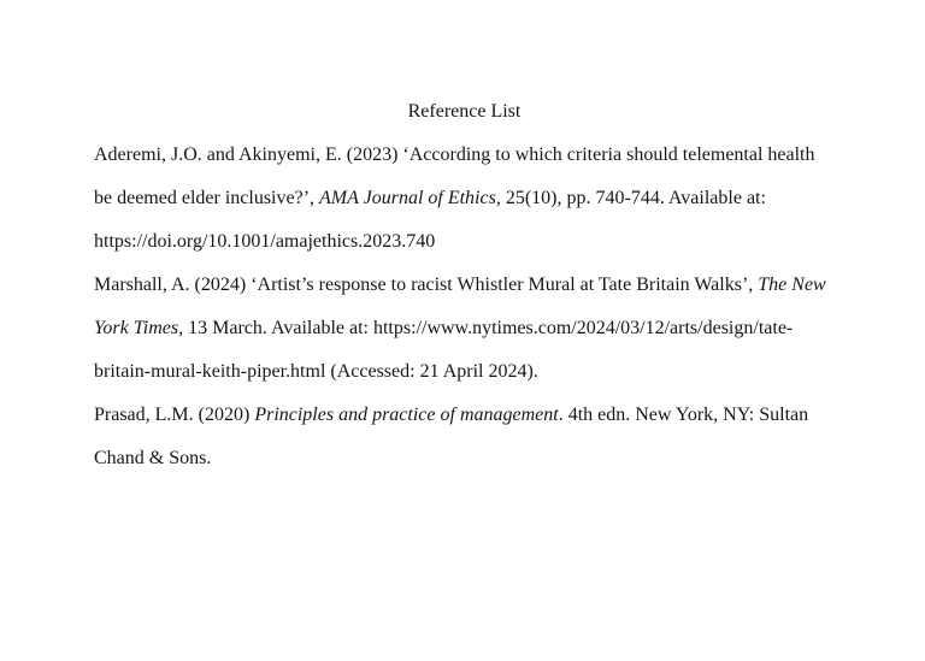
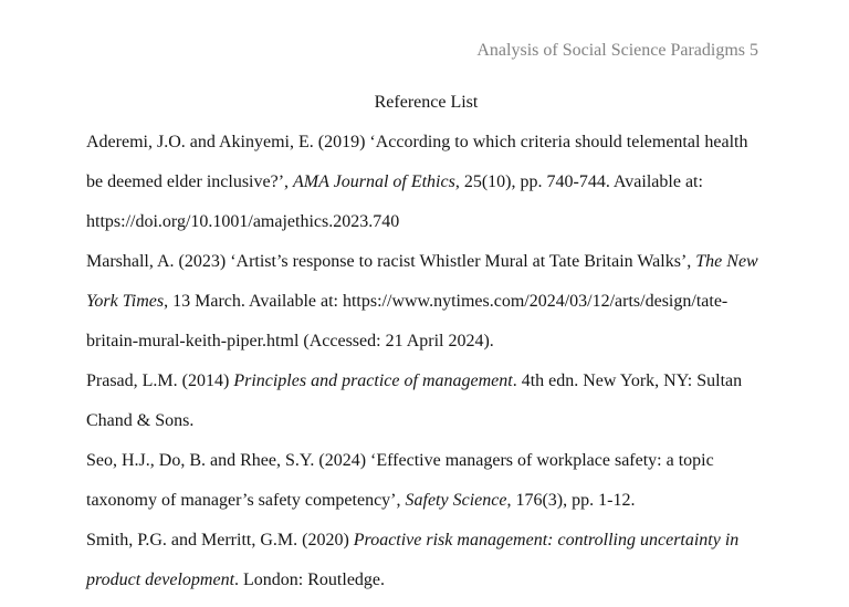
+ Analysis of Social Science Paradigms 5
  Reference List
- Aderemi, J.O. and Akinyemi, E. (2023) ‘According to which criteria should telemental health be deemed elder inclusive?’, AMA Journal of Ethics, 25(10), pp. 740-744. Available at: https://doi.org/10.1001/amajethics.2023.740
+ Aderemi, J.O. and Akinyemi, E. (2019) ‘According to which criteria should telemental health be deemed elder inclusive?’, AMA Journal of Ethics, 25(10), pp. 740-744. Available at: https://doi.org/10.1001/amajethics.2023.740
- Marshall, A. (2024) ‘Artist’s response to racist Whistler Mural at Tate Britain Walks’, The New York Times, 13 March. Available at: https://www.nytimes.com/2024/03/12/arts/design/tate-britain-mural-keith-piper.html (Accessed: 21 April 2024).
+ Marshall, A. (2023) ‘Artist’s response to racist Whistler Mural at Tate Britain Walks’, The New York Times, 13 March. Available at: https://www.nytimes.com/2024/03/12/arts/design/tate-britain-mural-keith-piper.html (Accessed: 21 April 2024).
- Prasad, L.M. (2020) Principles and practice of management. 4th edn. New York, NY: Sultan Chand & Sons.
+ Prasad, L.M. (2014) Principles and practice of management. 4th edn. New York, NY: Sultan Chand & Sons.
+ Seo, H.J., Do, B. and Rhee, S.Y. (2024) ‘Effective managers of workplace safety: a topic taxonomy of manager’s safety competency’, Safety Science, 176(3), pp. 1-12.
+ Smith, P.G. and Merritt, G.M. (2020) Proactive risk management: controlling uncertainty in product development. London: Routledge.
